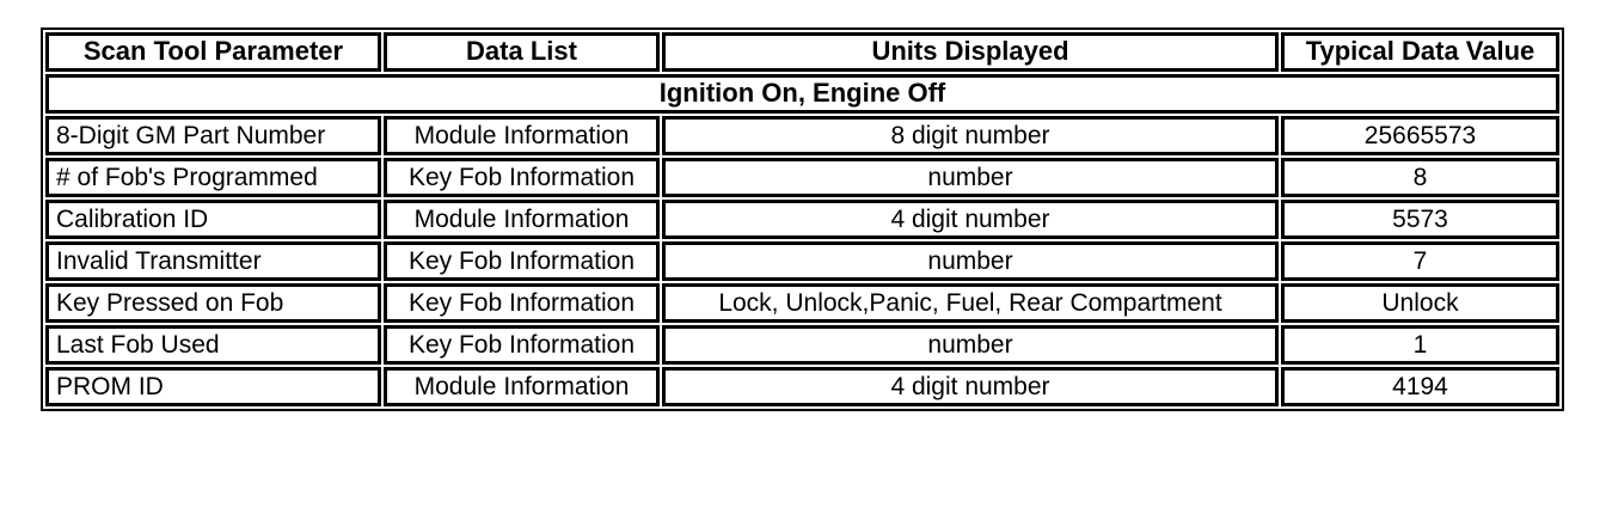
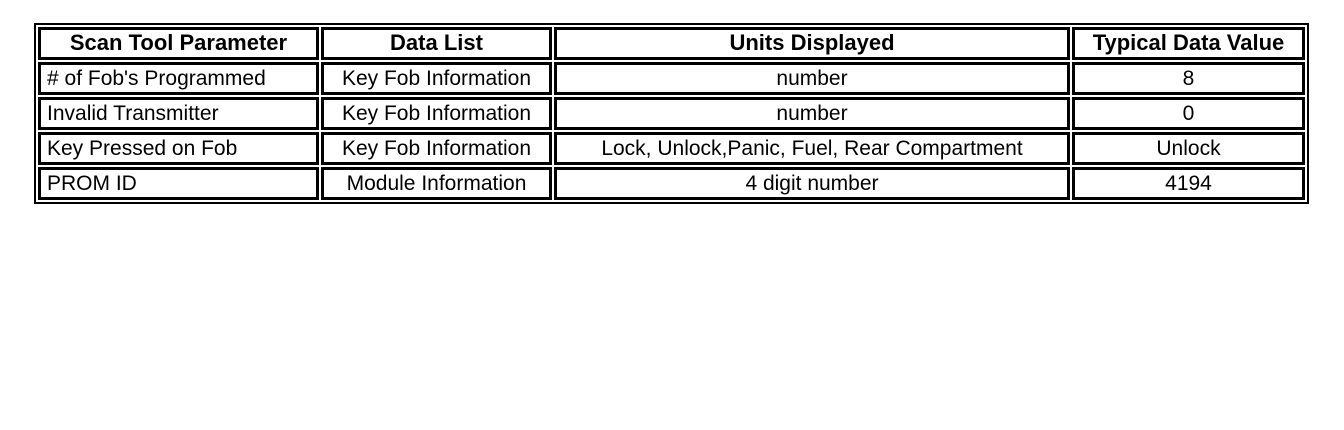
  Scan Tool Parameter	Data List	Units Displayed	Typical Data Value
- Ignition On, Engine Off
- 8-Digit GM Part Number	Module Information	8 digit number	25665573
  # of Fob's Programmed	Key Fob Information	number	8
- Calibration ID	Module Information	4 digit number	5573
- Invalid Transmitter	Key Fob Information	number	7
+ Invalid Transmitter	Key Fob Information	number	0
  Key Pressed on Fob	Key Fob Information	Lock, Unlock,Panic, Fuel, Rear Compartment	Unlock
- Last Fob Used	Key Fob Information	number	1
  PROM ID	Module Information	4 digit number	4194
